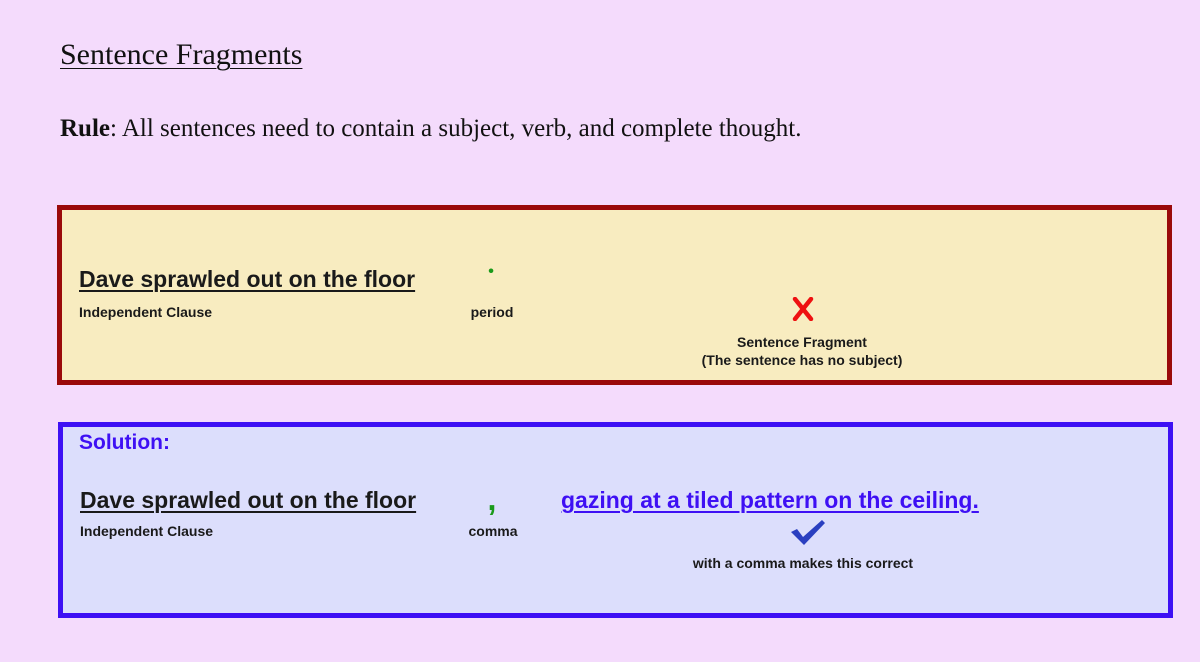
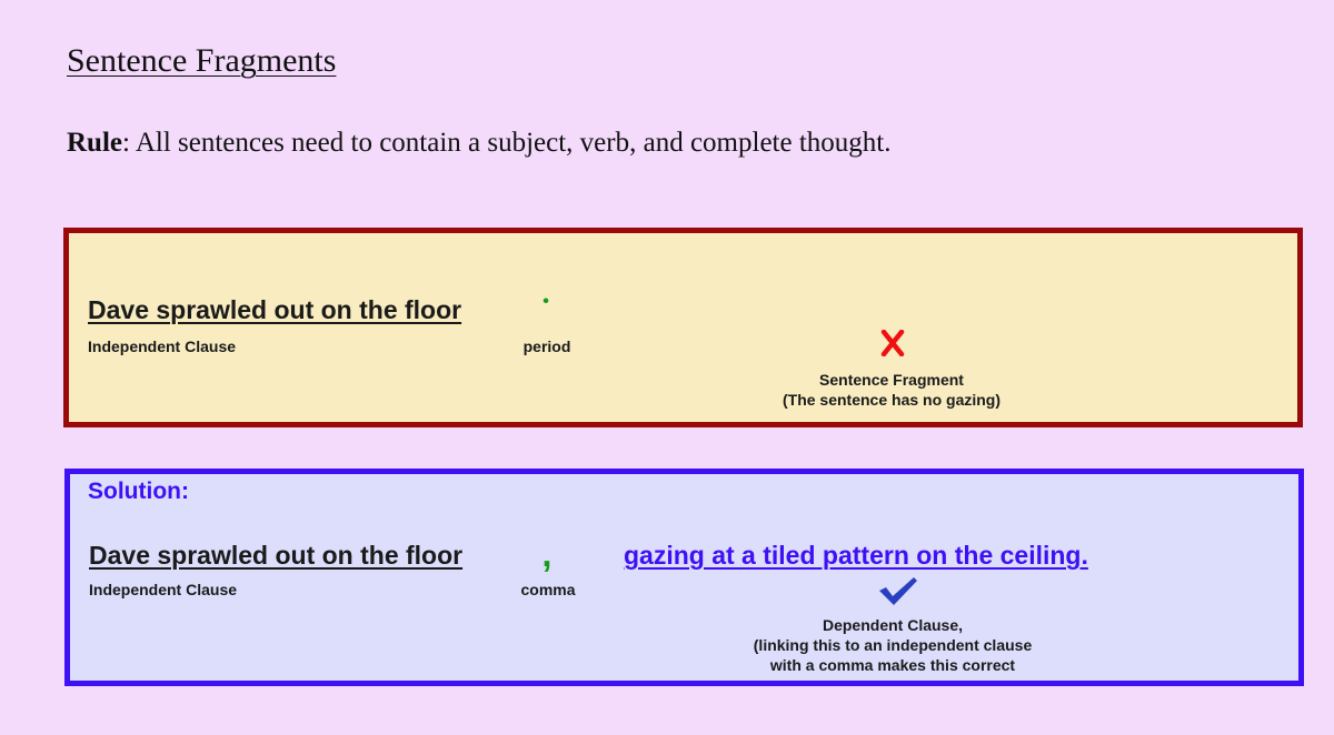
  Sentence Fragments
  Rule: All sentences need to contain a subject, verb, and complete thought.
  Dave sprawled out on the floor
  Independent Clause
  •
  period
  Sentence Fragment
- (The sentence has no subject)
+ (The sentence has no gazing)
  Solution:
  Dave sprawled out on the floor
  Independent Clause
  ,
  comma
  gazing at a tiled pattern on the ceiling.
+ Dependent Clause,
+ (linking this to an independent clause
  with a comma makes this correct
